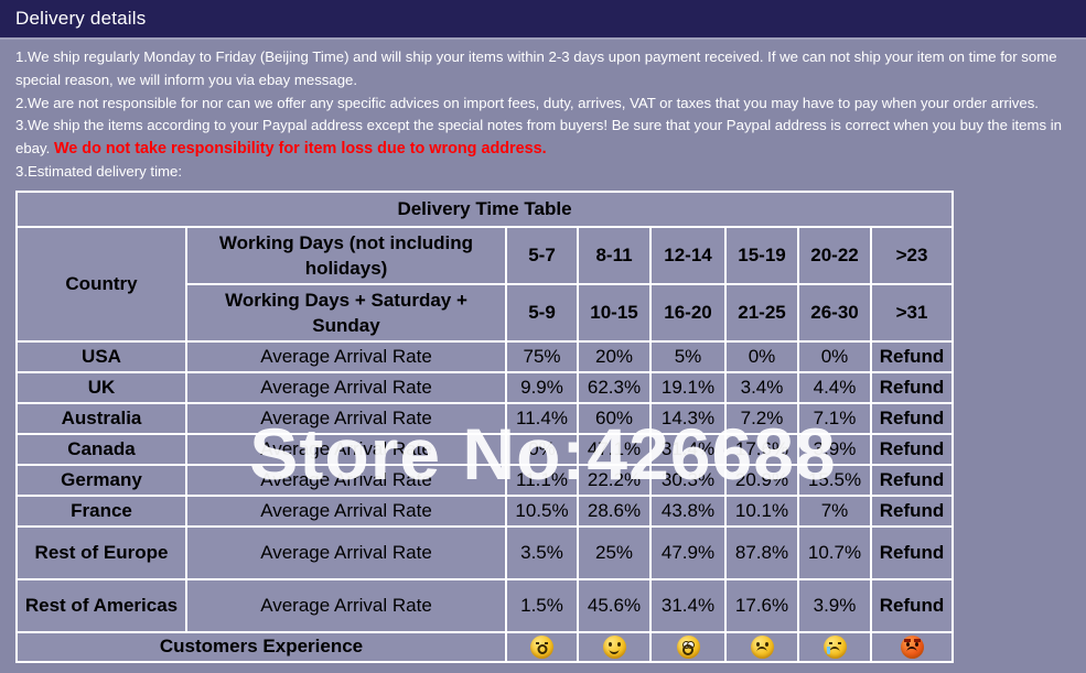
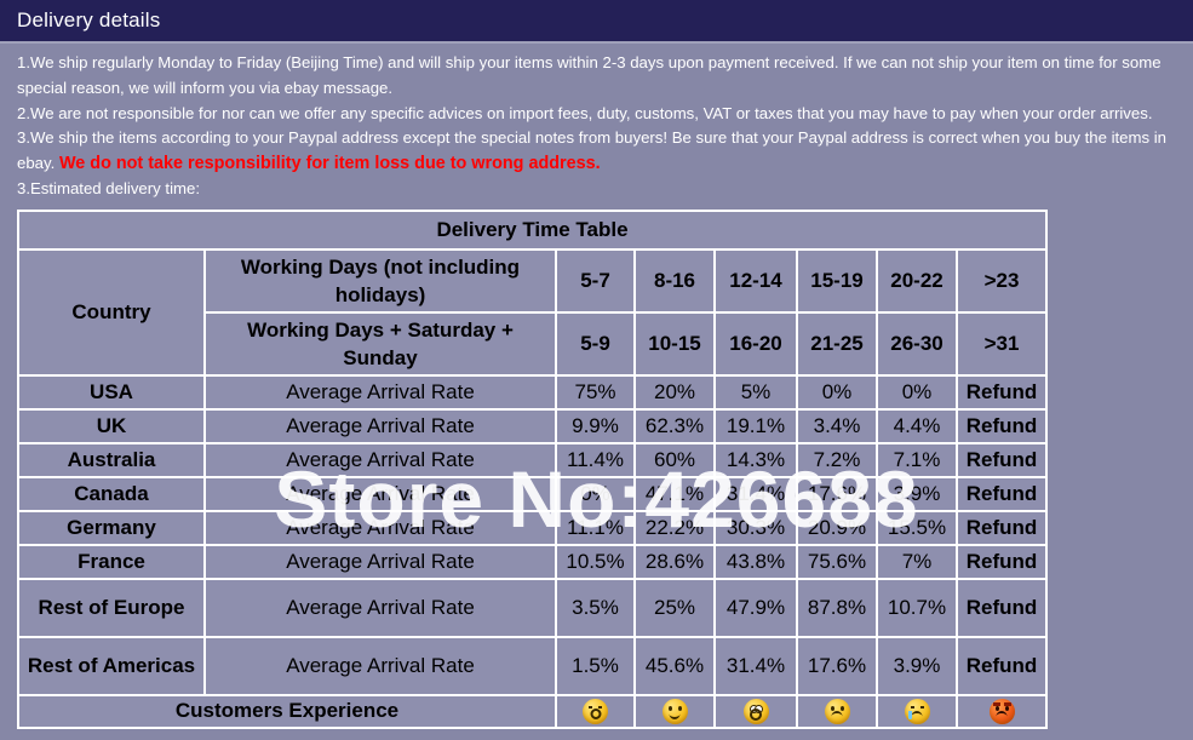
  Delivery details
  1.We ship regularly Monday to Friday (Beijing Time) and will ship your items within 2-3 days upon payment received. If we can not ship your item on time for some special reason, we will inform you via ebay message.
- 2.We are not responsible for nor can we offer any specific advices on import fees, duty, arrives, VAT or taxes that you may have to pay when your order arrives.
+ 2.We are not responsible for nor can we offer any specific advices on import fees, duty, customs, VAT or taxes that you may have to pay when your order arrives.
  3.We ship the items according to your Paypal address except the special notes from buyers! Be sure that your Paypal address is correct when you buy the items in ebay. We do not take responsibility for item loss due to wrong address.
  3.Estimated delivery time:
  Delivery Time Table
- Country	Working Days (not including holidays)	5-7	8-11	12-14	15-19	20-22	>23
+ Country	Working Days (not including holidays)	5-7	8-16	12-14	15-19	20-22	>23
  Working Days + Saturday + Sunday	5-9	10-15	16-20	21-25	26-30	>31
  USA	Average Arrival Rate	75%	20%	5%	0%	0%	Refund
  UK	Average Arrival Rate	9.9%	62.3%	19.1%	3.4%	4.4%	Refund
  Australia	Average Arrival Rate	11.4%	60%	14.3%	7.2%	7.1%	Refund
  Canada	Average Arrival Rate	0%	47.1%	31.4%	17.6%	3.9%	Refund
  Germany	Average Arrival Rate	11.1%	22.2%	30.3%	20.9%	15.5%	Refund
- France	Average Arrival Rate	10.5%	28.6%	43.8%	10.1%	7%	Refund
+ France	Average Arrival Rate	10.5%	28.6%	43.8%	75.6%	7%	Refund
  Rest of Europe	Average Arrival Rate	3.5%	25%	47.9%	87.8%	10.7%	Refund
  Rest of Americas	Average Arrival Rate	1.5%	45.6%	31.4%	17.6%	3.9%	Refund
  Customers Experience
  Store No:426688
